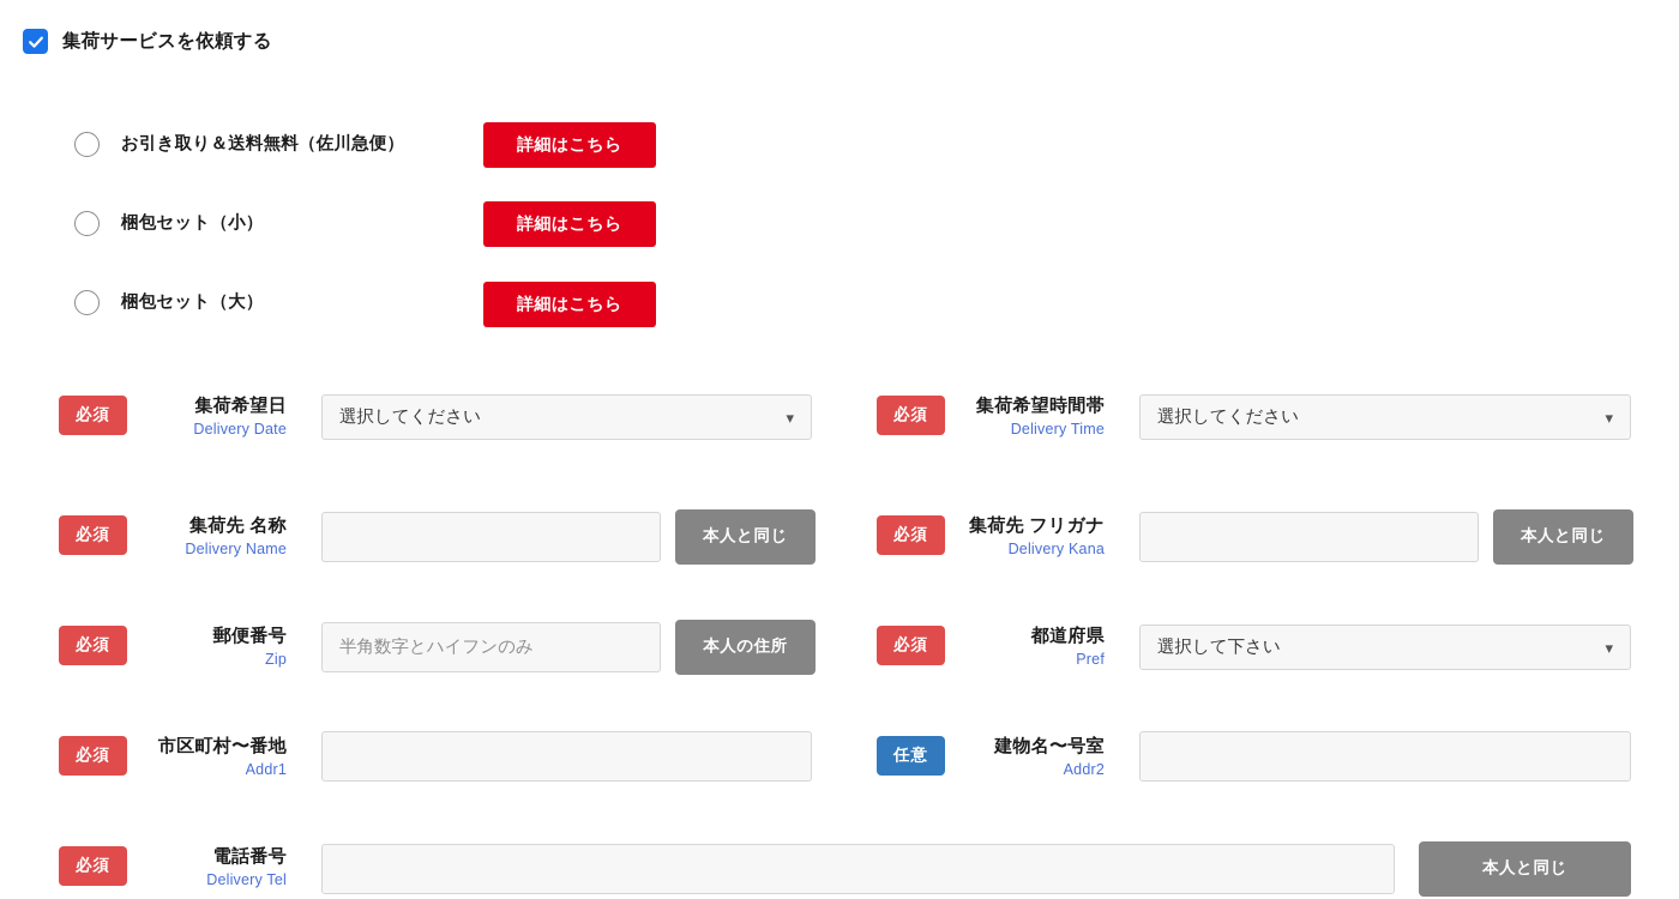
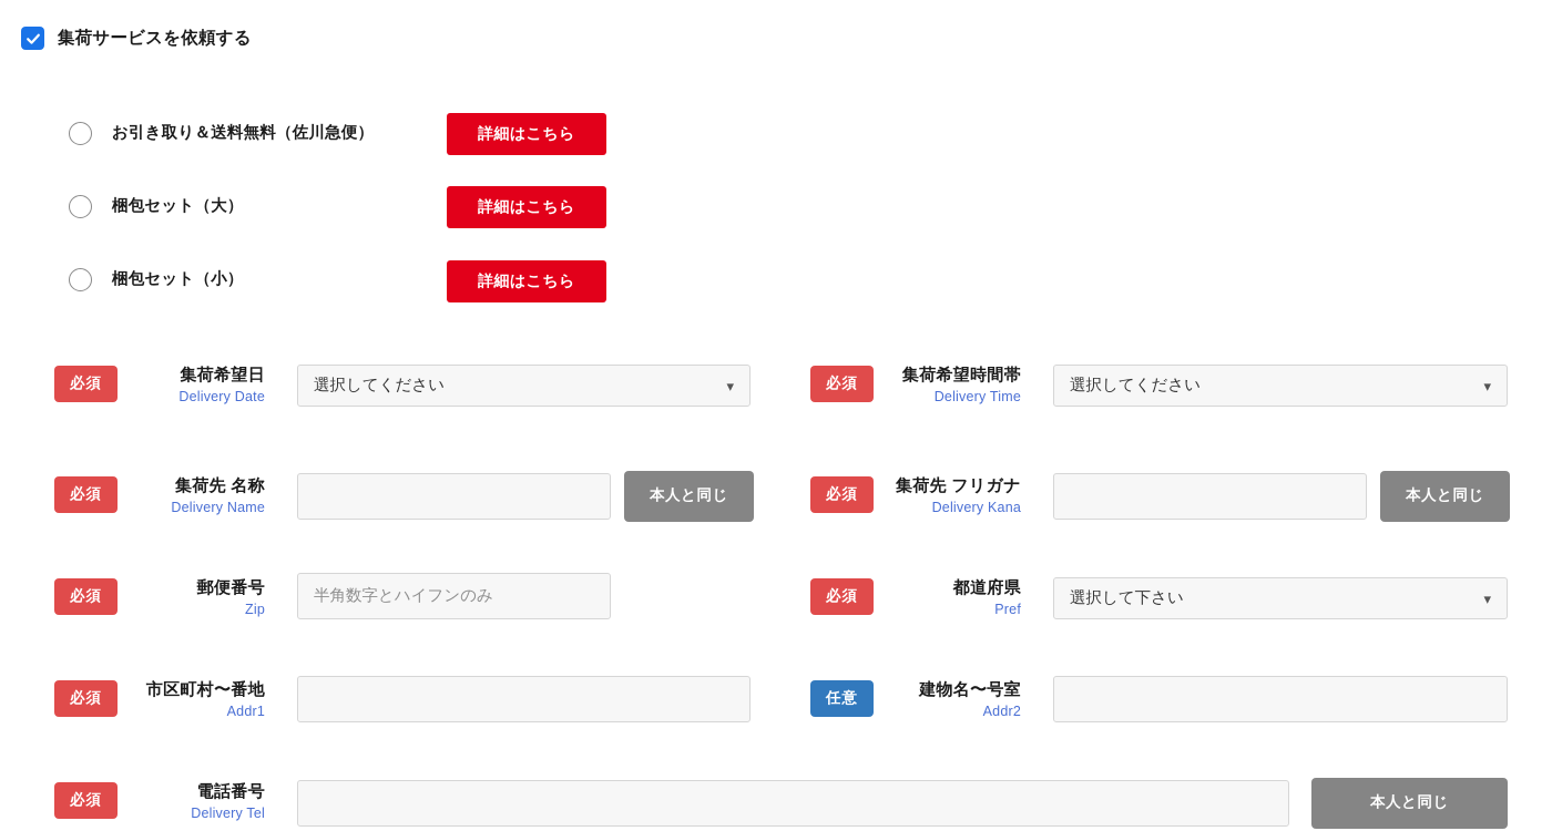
  集荷サービスを依頼する
  お引き取り＆送料無料（佐川急便）
  詳細はこちら
- 梱包セット（小）
+ 梱包セット（大）
  詳細はこちら
- 梱包セット（大）
+ 梱包セット（小）
  詳細はこちら
  必須
  集荷希望日
  Delivery Date
  選択してください
  ▾
  必須
  集荷希望時間帯
  Delivery Time
  選択してください
  ▾
  必須
  集荷先 名称
  Delivery Name
  本人と同じ
  必須
  集荷先 フリガナ
  Delivery Kana
  本人と同じ
  必須
  郵便番号
  Zip
  半角数字とハイフンのみ
- 本人の住所
  必須
  都道府県
  Pref
  選択して下さい
  ▾
  必須
  市区町村〜番地
  Addr1
  任意
  建物名〜号室
  Addr2
  必須
  電話番号
  Delivery Tel
  本人と同じ
